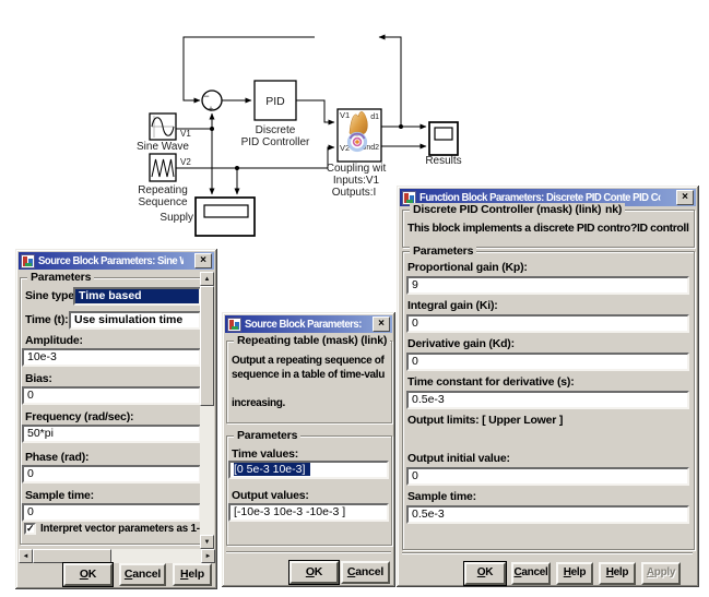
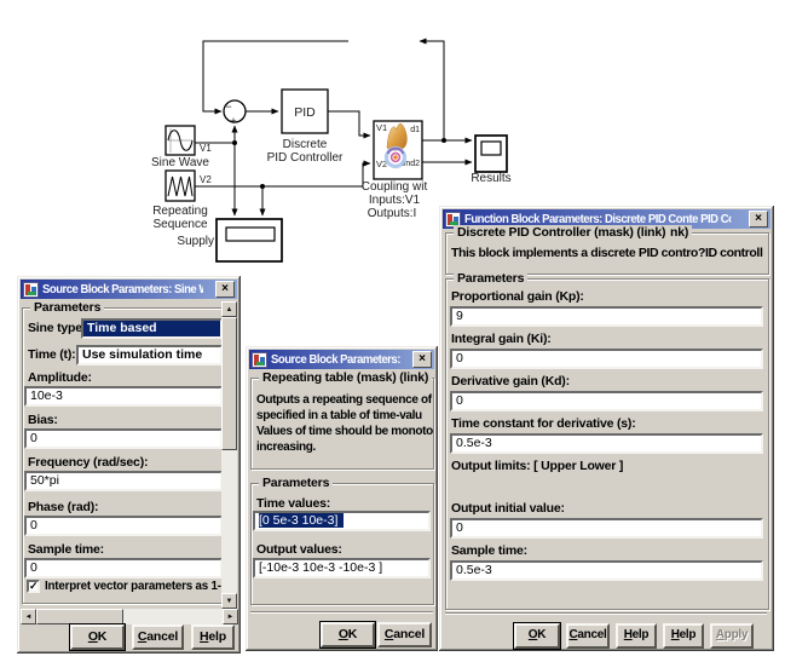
  −
  +
  PID
  Discrete
  PID Controller
  Sine Wave
  V1
  Repeating
  Sequence
  V2
  Supply
  V1
  V2
  Coupling wit
  Inputs:V1
  Outputs:I
  Results
  Source Block Parameters: Sine
  ×
  Parameters
  Sine type
  Time based
  Time (t):
  Use simulation time
  Amplitude:
  10e-3
  Bias:
  0
  Frequency (rad/sec):
  50*pi
  Phase (rad):
  0
  Sample time:
  0
  ✓
  Interpret vector parameters as 1-
  OK
  Cancel
  Help
  Source Block Parameters:
  ×
  Repeating table (mask) (link)
- Output a repeating sequence of
+ Outputs a repeating sequence of
- sequence in a table of time-valu
+ specified in a table of time-valu
+ Values of time should be monoto
  increasing.
  Parameters
  Time values:
  [0 5e-3 10e-3]
  Output values:
  [-10e-3 10e-3 -10e-3 ]
  OK
  Cancel
  Function Block Parameters: Discrete PID Conte PID C
  ×
  Discrete PID Controller (mask) (link)
  nk)
  This block implements a discrete PID contro?ID controll
  Parameters
  Proportional gain (Kp):
  9
  Integral gain (Ki):
  0
  Derivative gain (Kd):
  0
  Time constant for derivative (s):
  0.5e-3
  Output limits: [ Upper Lower ]
  Output initial value:
  0
  Sample time:
  0.5e-3
  OK
  Cancel
  Help
  Help
  Apply
